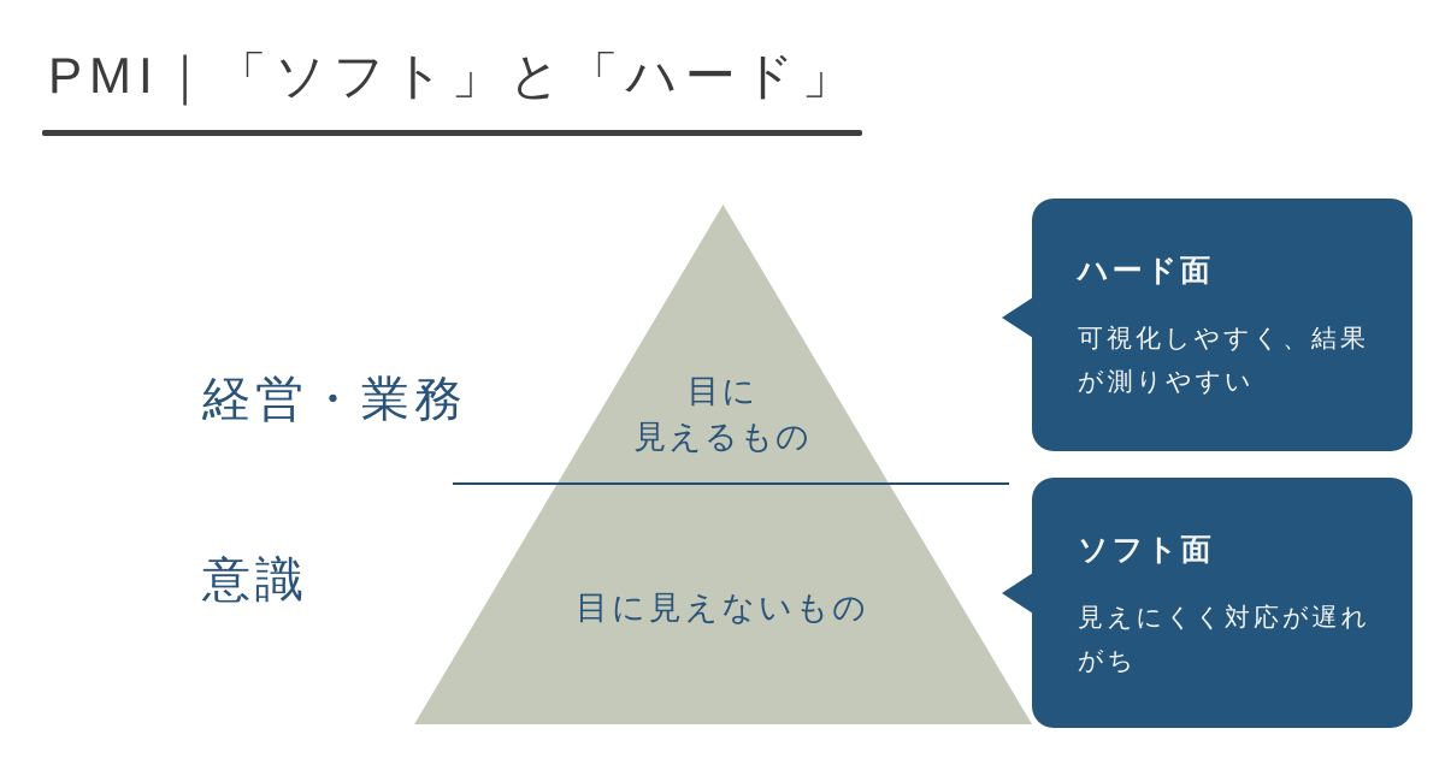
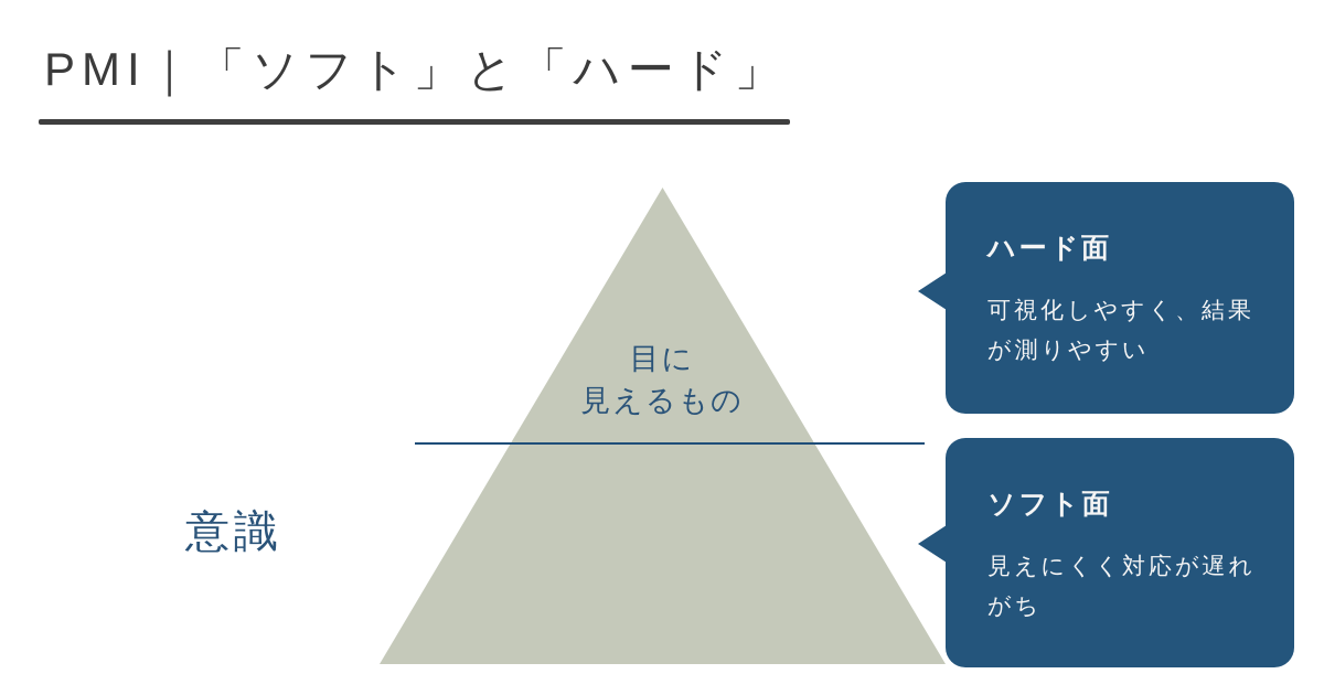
  PMI｜「ソフト」と「ハード」
  目に
  見えるもの
- 目に見えないもの
- 経営・業務
  意識
  ハード面
  可視化しやすく、結果
  が測りやすい
  ソフト面
  見えにくく対応が遅れ
  がち
